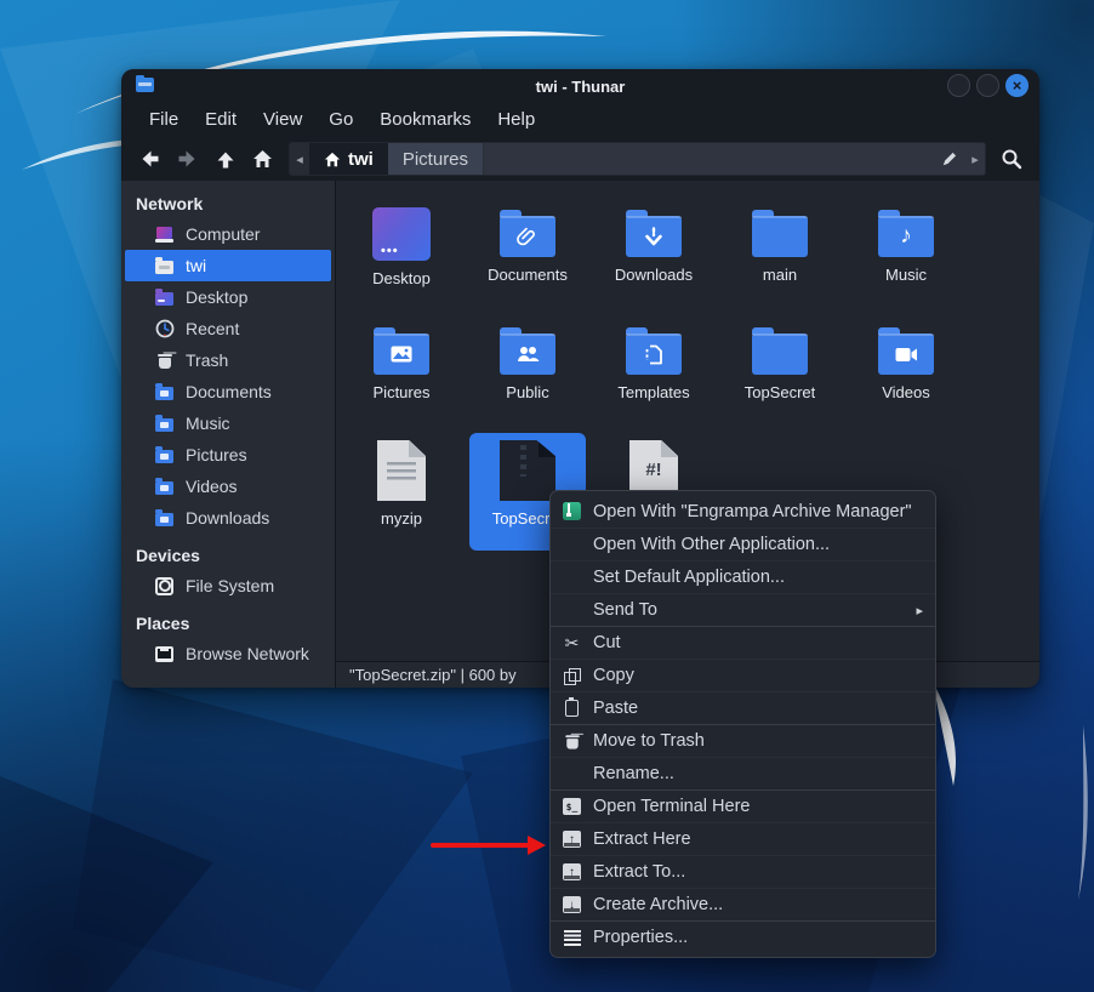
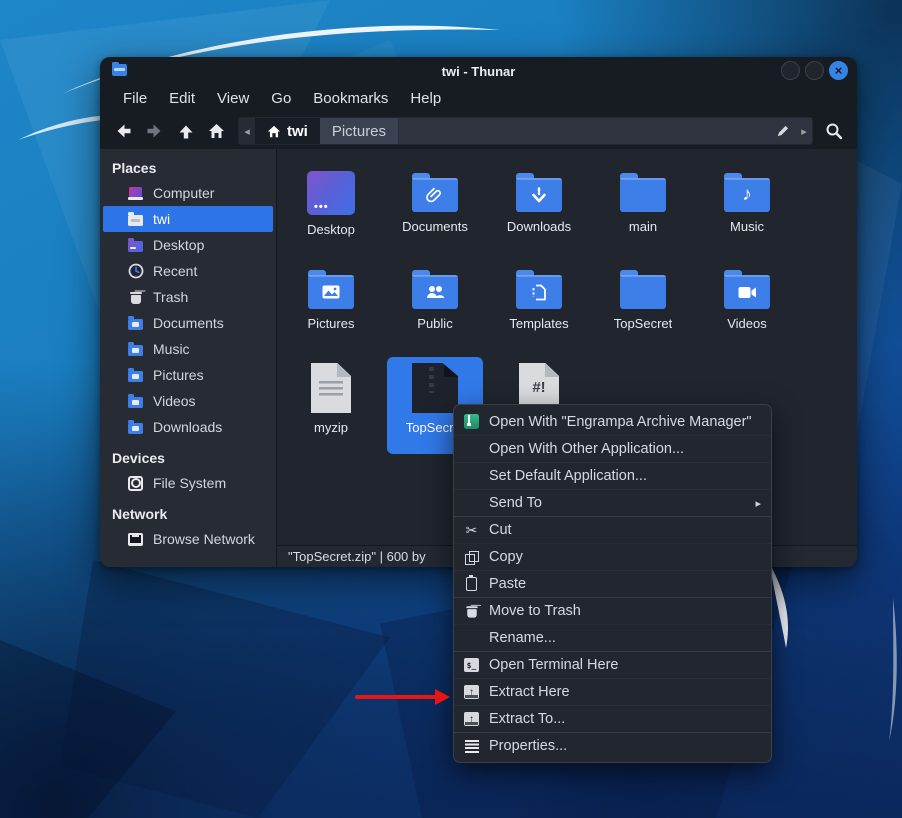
  twi - Thunar
  ×
  File
  Edit
  View
  Go
  Bookmarks
  Help
  ◂
  twi
  Pictures
  ▸
- Network
+ Places
  Computer
  twi
  Desktop
  Recent
  Trash
  Documents
  Music
  Pictures
  Videos
  Downloads
  Devices
  File System
- Places
+ Network
  Browse Network
  •••
  Desktop
  Documents
  Downloads
  main
  ♪
  Music
  Pictures
  Public
  Templates
  TopSecret
  Videos
  myzip
  TopSecr
  #!
  "TopSecret.zip" | 600 by
  Open With "Engrampa Archive Manager"
  Open With Other Application...
  Set Default Application...
  Send To
  ▸
  ✂
  Cut
  Copy
  Paste
  Move to Trash
  Rename...
  $_
  Open Terminal Here
  ↑
  Extract Here
  ↑
  Extract To...
- ↓
- Create Archive...
  Properties...
